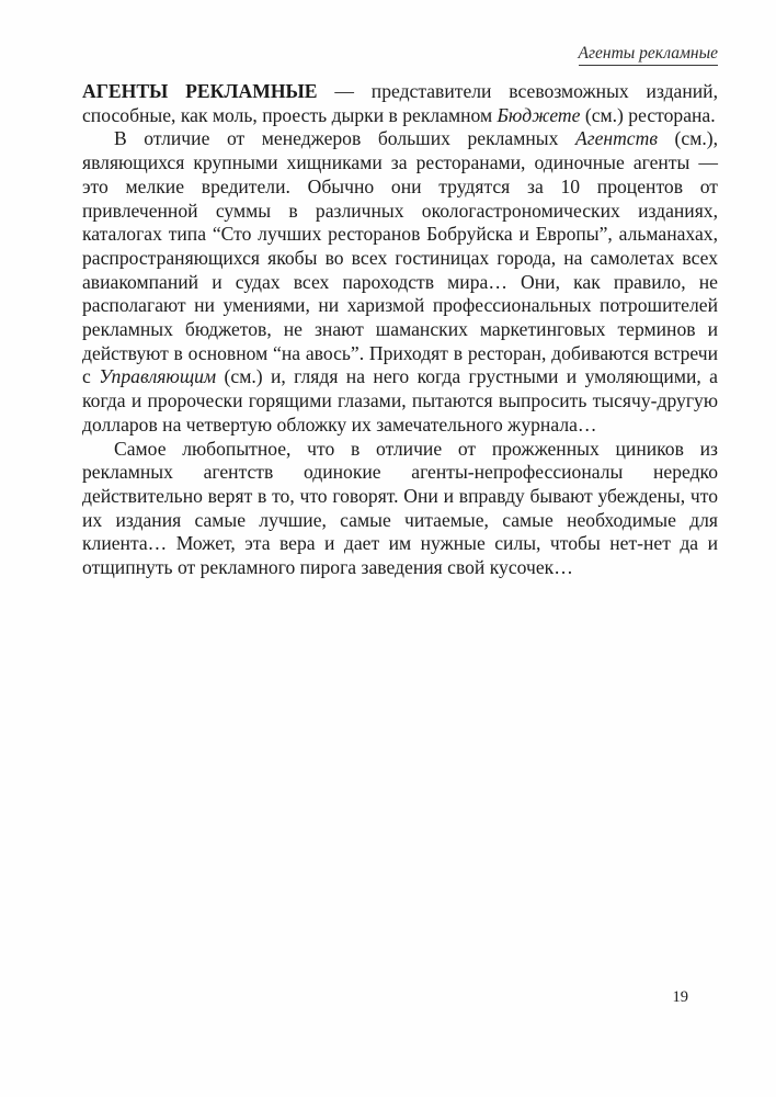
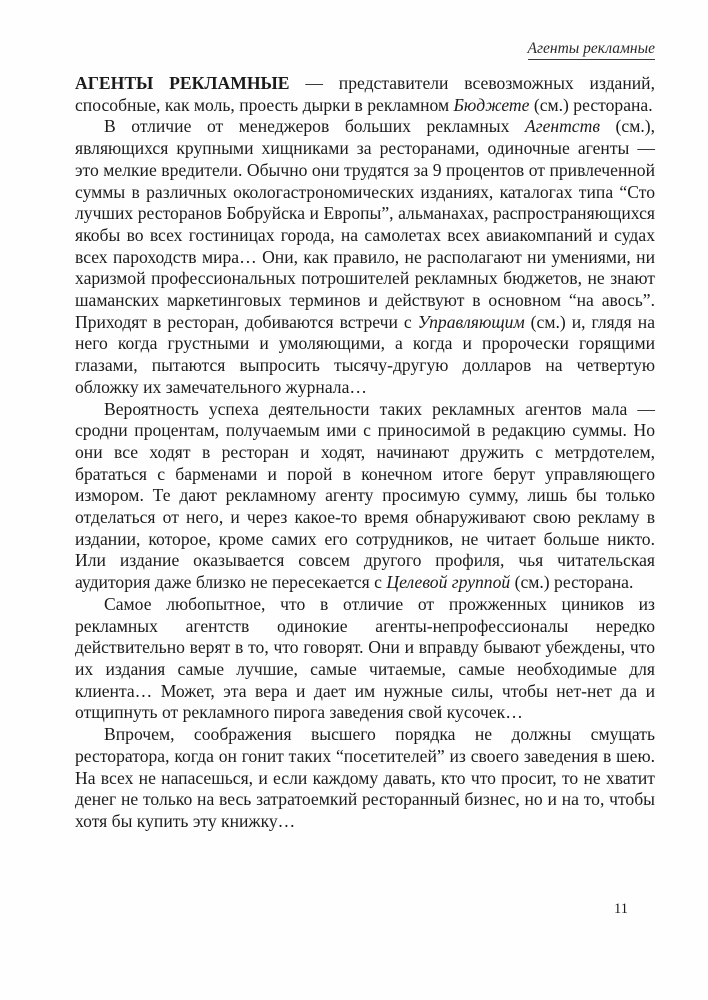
  Агенты рекламные
  АГЕНТЫ РЕКЛАМНЫЕ — представители всевозможных изданий, способные, как моль, проесть дырки в рекламном Бюджете (см.) ресторана.
- В отличие от менеджеров больших рекламных Агентств (см.), являющихся крупными хищниками за ресторанами, одиночные агенты — это мелкие вредители. Обычно они трудятся за 10 процентов от привлеченной суммы в различных окологастрономических изданиях, каталогах типа “Сто лучших ресторанов Бобруйска и Европы”, альманахах, распространяющихся якобы во всех гостиницах города, на самолетах всех авиакомпаний и судах всех пароходств мира… Они, как правило, не располагают ни умениями, ни харизмой профессиональных потрошителей рекламных бюджетов, не знают шаманских маркетинговых терминов и действуют в основном “на авось”. Приходят в ресторан, добиваются встречи с Управляющим (см.) и, глядя на него когда грустными и умоляющими, а когда и пророчески горящими глазами, пытаются выпросить тысячу-другую долларов на четвертую обложку их замечательного журнала…
+ В отличие от менеджеров больших рекламных Агентств (см.), являющихся крупными хищниками за ресторанами, одиночные агенты — это мелкие вредители. Обычно они трудятся за 9 процентов от привлеченной суммы в различных окологастрономических изданиях, каталогах типа “Сто лучших ресторанов Бобруйска и Европы”, альманахах, распространяющихся якобы во всех гостиницах города, на самолетах всех авиакомпаний и судах всех пароходств мира… Они, как правило, не располагают ни умениями, ни харизмой профессиональных потрошителей рекламных бюджетов, не знают шаманских маркетинговых терминов и действуют в основном “на авось”. Приходят в ресторан, добиваются встречи с Управляющим (см.) и, глядя на него когда грустными и умоляющими, а когда и пророчески горящими глазами, пытаются выпросить тысячу-другую долларов на четвертую обложку их замечательного журнала…
+ Вероятность успеха деятельности таких рекламных агентов мала — сродни процентам, получаемым ими с приносимой в редакцию суммы. Но они все ходят в ресторан и ходят, начинают дружить с метрдотелем, брататься с барменами и порой в конечном итоге берут управляющего измором. Те дают рекламному агенту просимую сумму, лишь бы только отделаться от него, и через какое-то время обнаруживают свою рекламу в издании, которое, кроме самих его сотрудников, не читает больше никто. Или издание оказывается совсем другого профиля, чья читательская аудитория даже близко не пересекается с Целевой группой (см.) ресторана.
  Самое любопытное, что в отличие от прожженных циников из рекламных агентств одинокие агенты-непрофессионалы нередко действительно верят в то, что говорят. Они и вправду бывают убеждены, что их издания самые лучшие, самые читаемые, самые необходимые для клиента… Может, эта вера и дает им нужные силы, чтобы нет-нет да и отщипнуть от рекламного пирога заведения свой кусочек…
+ Впрочем, соображения высшего порядка не должны смущать ресторатора, когда он гонит таких “посетителей” из своего заведения в шею. На всех не напасешься, и если каждому давать, кто что просит, то не хватит денег не только на весь затратоемкий ресторанный бизнес, но и на то, чтобы хотя бы купить эту книжку…
- 19
+ 11
